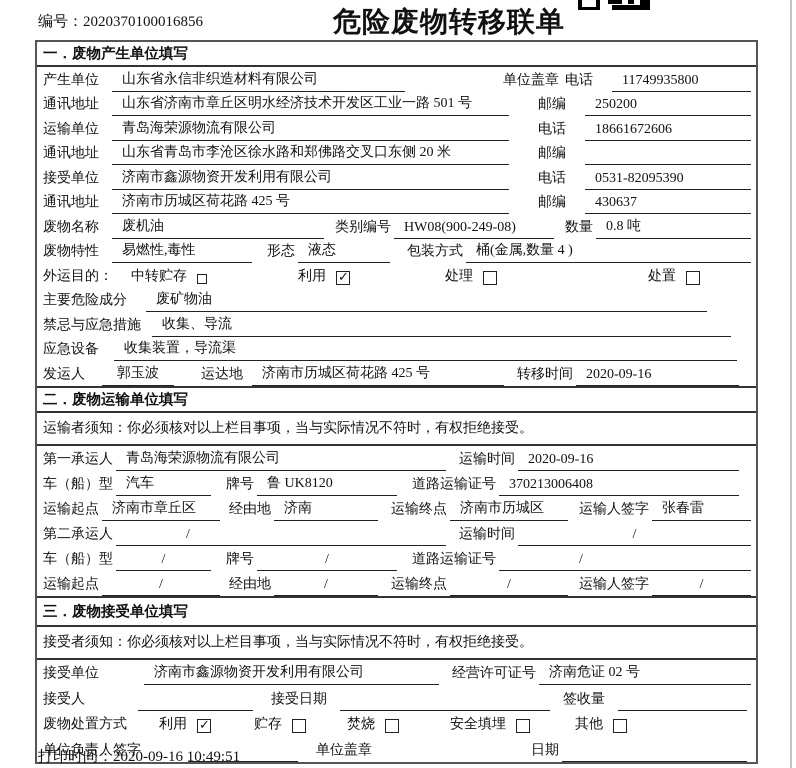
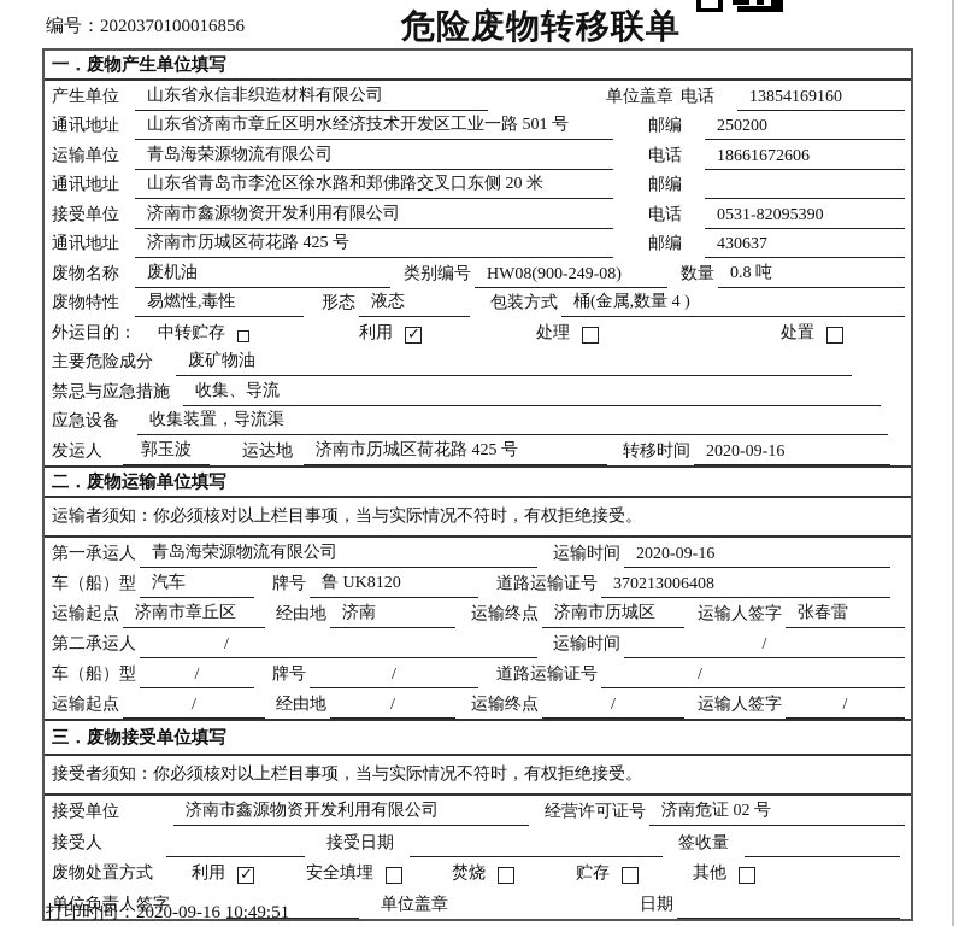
  编号：2020370100016856
  危险废物转移联单
  一．废物产生单位填写
  产生单位
  山东省永信非织造材料有限公司
  单位盖章
  电话
- 11749935800
+ 13854169160
  通讯地址
  山东省济南市章丘区明水经济技术开发区工业一路 501 号
  邮编
  250200
  运输单位
  青岛海荣源物流有限公司
  电话
  18661672606
  通讯地址
  山东省青岛市李沧区徐水路和郑佛路交叉口东侧 20 米
  邮编
  接受单位
  济南市鑫源物资开发利用有限公司
  电话
  0531-82095390
  通讯地址
  济南市历城区荷花路 425 号
  邮编
  430637
  废物名称
  废机油
  类别编号
  HW08(900-249-08)
  数量
  0.8 吨
  废物特性
  易燃性,毒性
  形态
  液态
  包装方式
  桶(金属,数量 4 )
  外运目的：
  中转贮存
  利用
  处理
  处置
  主要危险成分
  废矿物油
  禁忌与应急措施
  收集、导流
  应急设备
  收集装置，导流渠
  发运人
  郭玉波
  运达地
  济南市历城区荷花路 425 号
  转移时间
  2020-09-16
  二．废物运输单位填写
  运输者须知：你必须核对以上栏目事项，当与实际情况不符时，有权拒绝接受。
  第一承运人
  青岛海荣源物流有限公司
  运输时间
  2020-09-16
  车（船）型
  汽车
  牌号
  鲁 UK8120
  道路运输证号
  370213006408
  运输起点
  济南市章丘区
  经由地
  济南
  运输终点
  济南市历城区
  运输人签字
  张春雷
  第二承运人
  /
  运输时间
  /
  车（船）型
  /
  牌号
  /
  道路运输证号
  /
  运输起点
  /
  经由地
  /
  运输终点
  /
  运输人签字
  /
  三．废物接受单位填写
  接受者须知：你必须核对以上栏目事项，当与实际情况不符时，有权拒绝接受。
  接受单位
  济南市鑫源物资开发利用有限公司
  经营许可证号
  济南危证 02 号
  接受人
  接受日期
  签收量
  废物处置方式
  利用
- 贮存
+ 安全填埋
  焚烧
- 安全填埋
+ 贮存
  其他
  单位负责人签字
  单位盖章
  日期
  打印时间：2020-09-16 10:49:51
